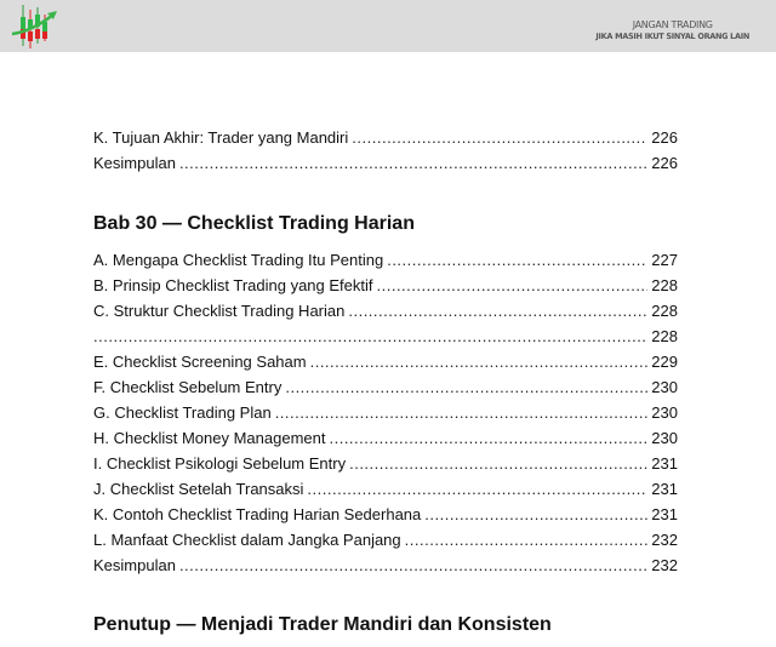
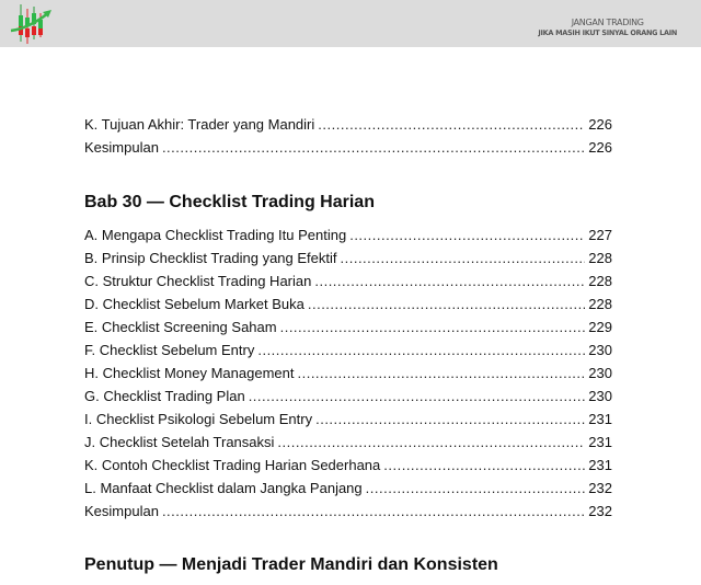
  JANGAN TRADING
  JIKA MASIH IKUT SINYAL ORANG LAIN
  K. Tujuan Akhir: Trader yang Mandiri
  226
  Kesimpulan
  226
  Bab 30 — Checklist Trading Harian
  A. Mengapa Checklist Trading Itu Penting
  227
  B. Prinsip Checklist Trading yang Efektif
  228
  C. Struktur Checklist Trading Harian
  228
+ D. Checklist Sebelum Market Buka
  228
  E. Checklist Screening Saham
  229
  F. Checklist Sebelum Entry
  230
- G. Checklist Trading Plan
+ H. Checklist Money Management
  230
- H. Checklist Money Management
+ G. Checklist Trading Plan
  230
  I. Checklist Psikologi Sebelum Entry
  231
  J. Checklist Setelah Transaksi
  231
  K. Contoh Checklist Trading Harian Sederhana
  231
  L. Manfaat Checklist dalam Jangka Panjang
  232
  Kesimpulan
  232
  Penutup — Menjadi Trader Mandiri dan Konsisten
